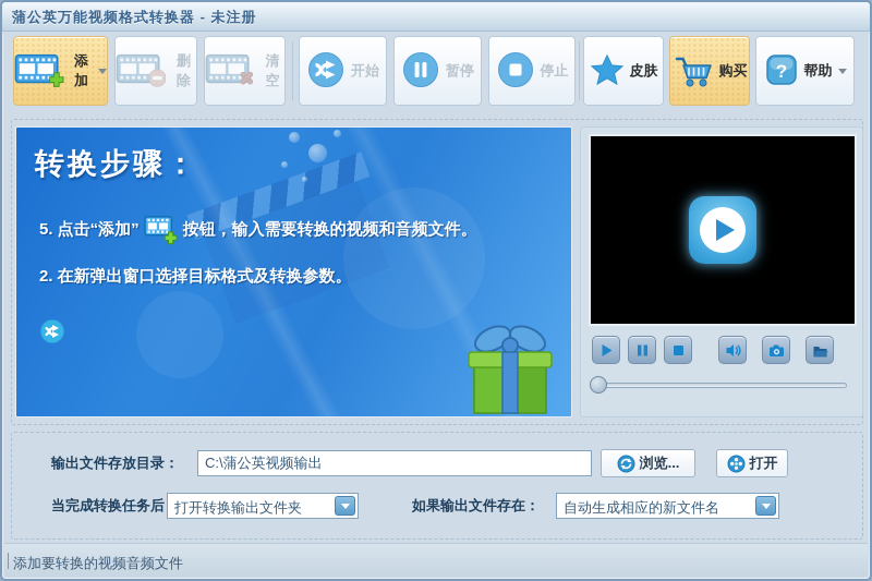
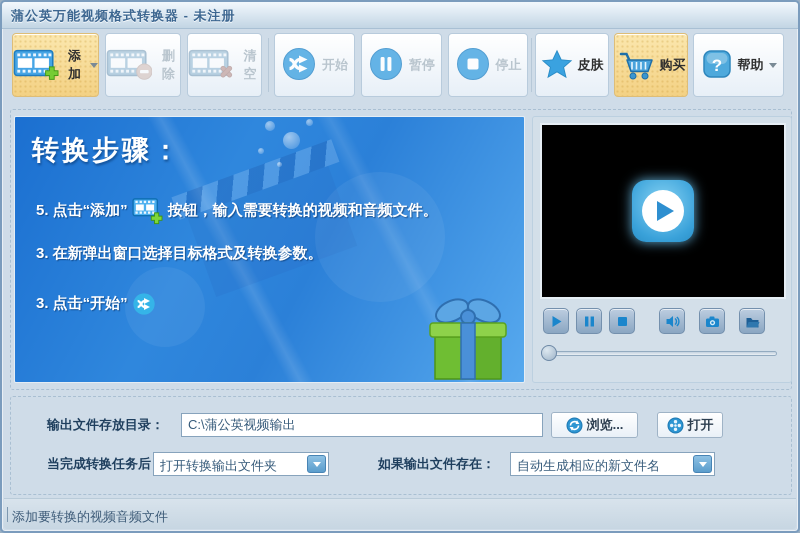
  蒲公英万能视频格式转换器 - 未注册
  添加
  删除
  清空
  开始
  暂停
  停止
  皮肤
  购买
  ?
  帮助
  转换步骤：
  5. 点击“添加”
  按钮，输入需要转换的视频和音频文件。
- 2. 在新弹出窗口选择目标格式及转换参数。
+ 3. 在新弹出窗口选择目标格式及转换参数。
+ 3. 点击“开始”
  输出文件存放目录：
  C:\蒲公英视频输出
  浏览...
  打开
  当完成转换任务后
  打开转换输出文件夹
  如果输出文件存在：
  自动生成相应的新文件名
  添加要转换的视频音频文件
